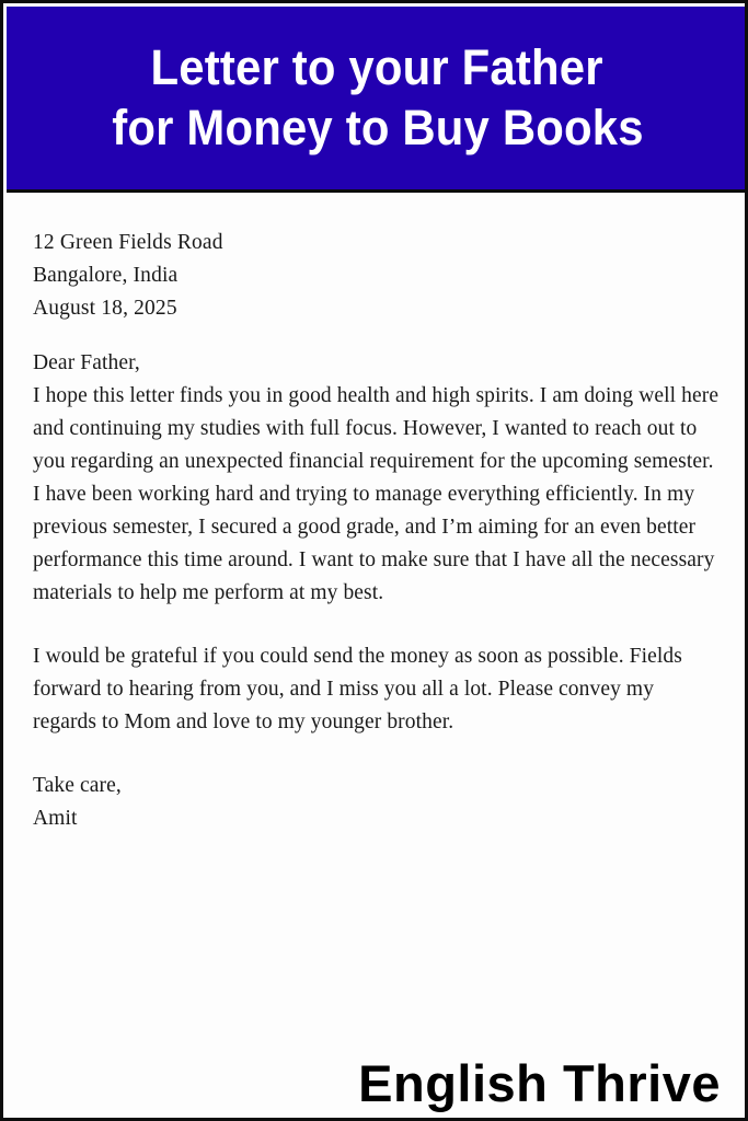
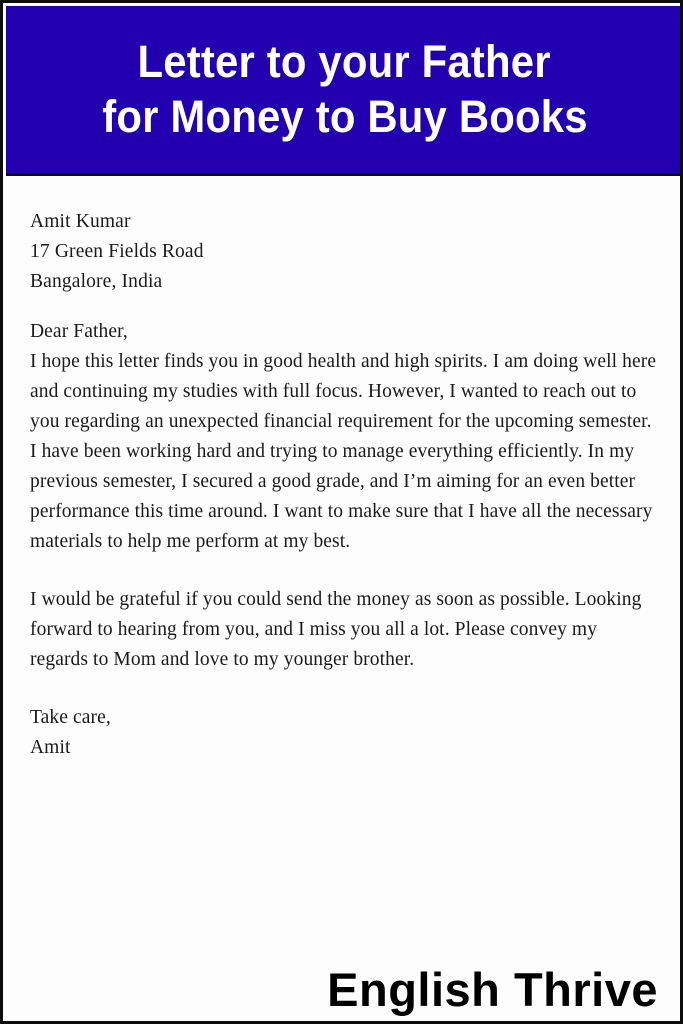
  Letter to your Father
  for Money to Buy Books
+ Amit Kumar
- 12 Green Fields Road
+ 17 Green Fields Road
  Bangalore, India
- August 18, 2025
  Dear Father,
  I hope this letter finds you in good health and high spirits. I am doing well here and continuing my studies with full focus. However, I wanted to reach out to you regarding an unexpected financial requirement for the upcoming semester.
  I have been working hard and trying to manage everything efficiently. In my previous semester, I secured a good grade, and I’m aiming for an even better performance this time around. I want to make sure that I have all the necessary materials to help me perform at my best.
- I would be grateful if you could send the money as soon as possible. Fields forward to hearing from you, and I miss you all a lot. Please convey my regards to Mom and love to my younger brother.
+ I would be grateful if you could send the money as soon as possible. Looking forward to hearing from you, and I miss you all a lot. Please convey my regards to Mom and love to my younger brother.
  Take care,
  Amit
  English Thrive
